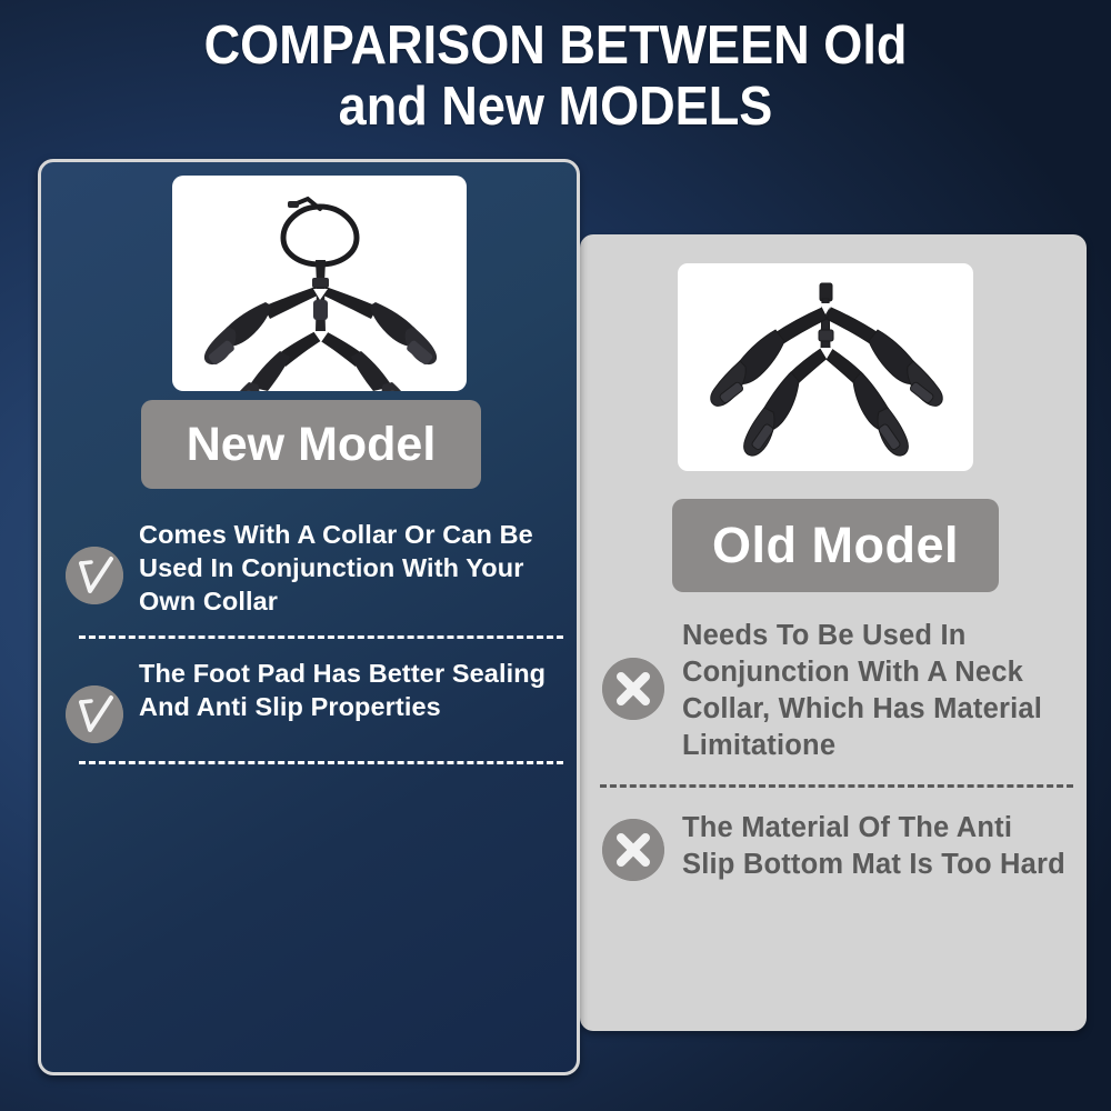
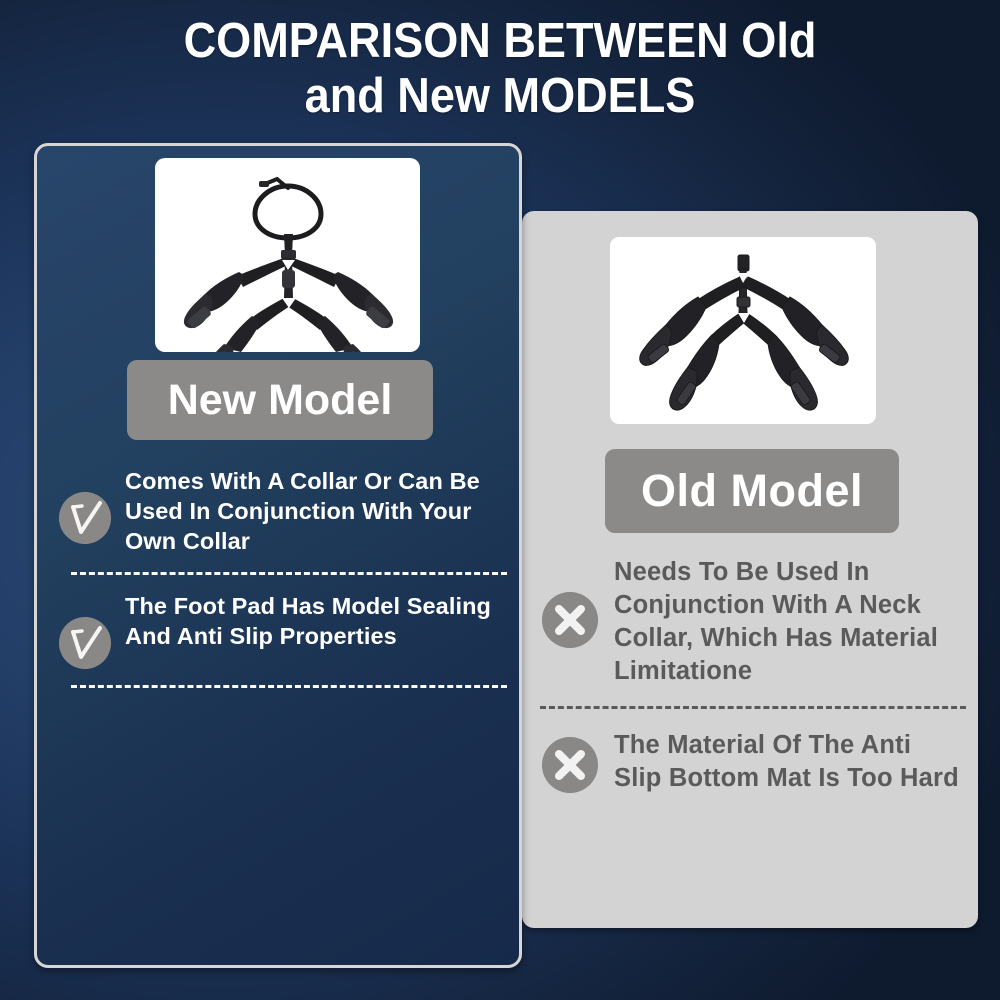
  COMPARISON BETWEEN Old
  and New MODELS
  Old Model
  Needs To Be Used In Conjunction With A Neck Collar, Which Has Material Limitatione
  The Material Of The Anti Slip Bottom Mat Is Too Hard
  New Model
  Comes With A Collar Or Can Be Used In Conjunction With Your Own Collar
- The Foot Pad Has Better Sealing And Anti Slip Properties
+ The Foot Pad Has Model Sealing And Anti Slip Properties
